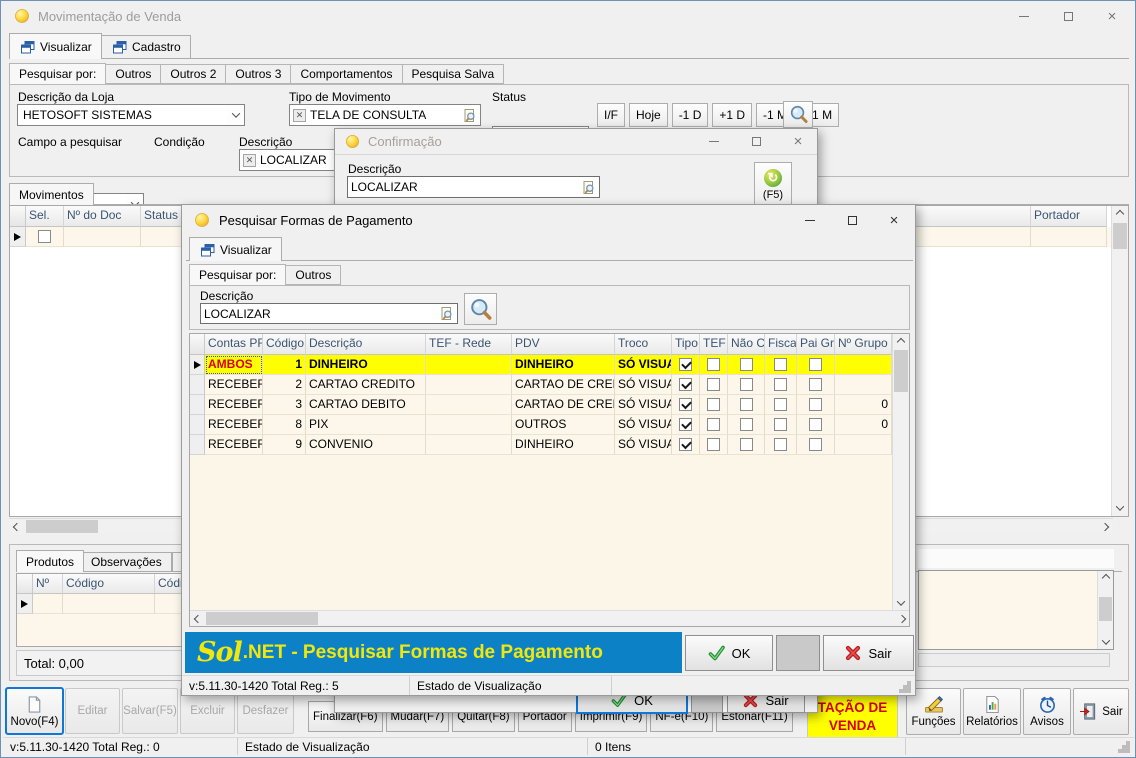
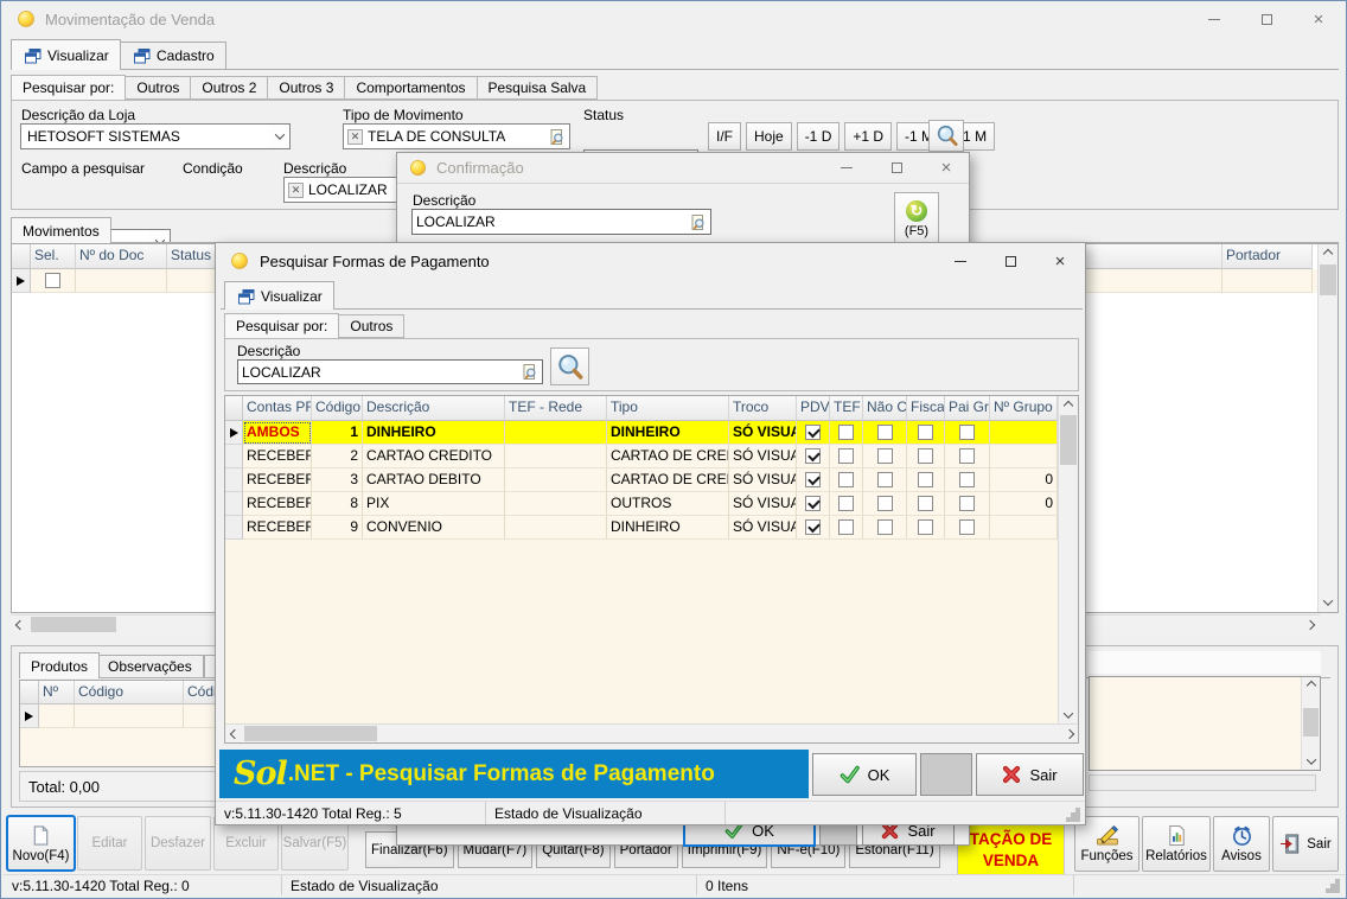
  Movimentação de Venda
  ×
  Visualizar
  Cadastro
  Pesquisar por:
  Outros
  Outros 2
  Outros 3
  Comportamentos
  Pesquisa Salva
  Descrição da Loja
  HETOSOFT SISTEMAS
  Tipo de Movimento
  ✕
  TELA DE CONSULTA
  Status
  I/F
  Hoje
  -1 D
  +1 D
  Campo a pesquisar
  Condição
  Descrição
  ✕
  LOCALIZAR
  Movimentos
  Sel.
  Nº do Doc
  Status
  Portador
  Produtos
  Observações
  Nº
  Código
  Total: 0,00
  Novo(F4)
  Editar
- Salvar(F5)
+ Desfazer
  Excluir
- Desfazer
+ Salvar(F5)
  Finalizar(F6)
  Mudar(F7)
  Quitar(F8)
  Portador
  Imprimir(F9)
  NF-e(F10)
  Estonar(F11)
  TAÇÃO DE
  VENDA
  Funções
  Relatórios
  Avisos
  Sair
  v:5.11.30-1420 Total Reg.: 0
  Estado de Visualização
  0 Itens
  Confirmação
  ×
  Descrição
  LOCALIZAR
  ↻
  (F5)
  OK
  Sair
  Pesquisar Formas de Pagamento
  ×
  Visualizar
  Pesquisar por:
  Outros
  Descrição
  LOCALIZAR
  Contas PR
  Código
  Descrição
  TEF - Rede
- PDV
+ Tipo
  Troco
- Tipo
+ PDV
  TEF
  Não C
  Fisca
  Pai Gr
  Nº Grupo
  AMBOS
  1
  DINHEIRO
  DINHEIRO
  SÓ VISUA
  RECEBER
  2
  CARTAO CREDITO
  CARTAO DE CRE
  SÓ VISUA
  RECEBER
  3
  CARTAO DEBITO
  CARTAO DE CRE
  SÓ VISUA
  0
  RECEBER
  8
  PIX
  OUTROS
  SÓ VISUA
  0
  RECEBER
  9
  CONVENIO
  DINHEIRO
  SÓ VISUA
  Sol
  .NET - Pesquisar Formas de Pagamento
  OK
  Sair
  v:5.11.30-1420 Total Reg.: 5
  Estado de Visualização
